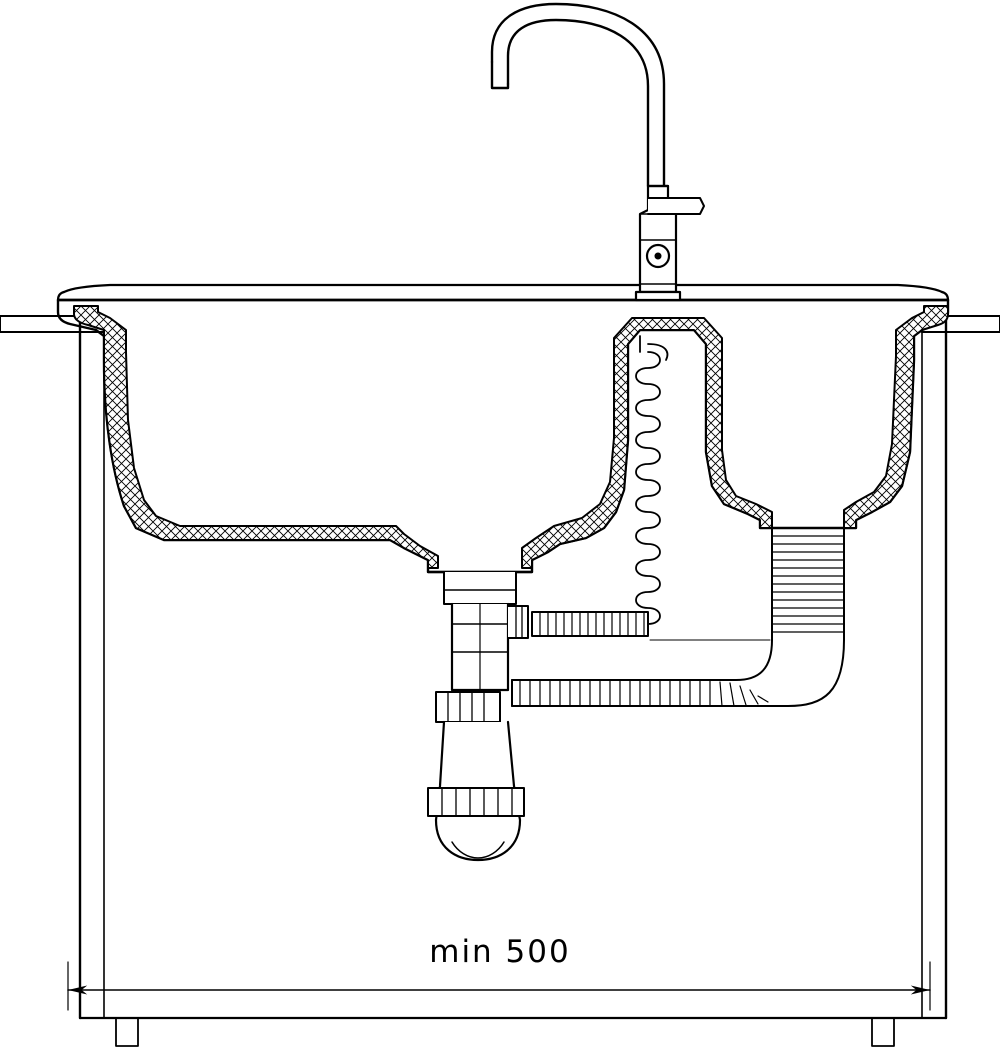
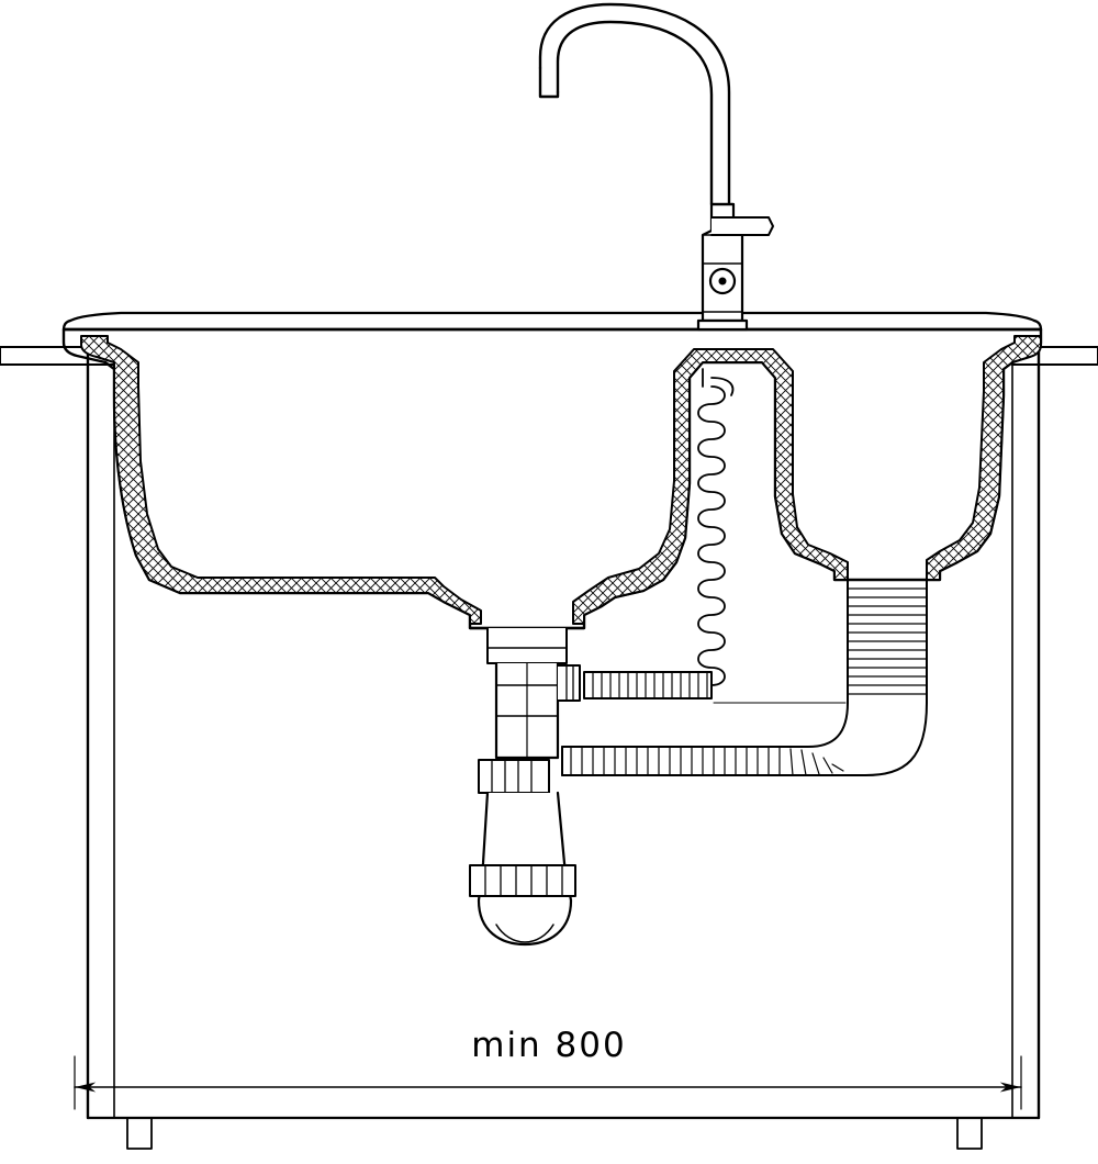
- min 500
+ min 800
